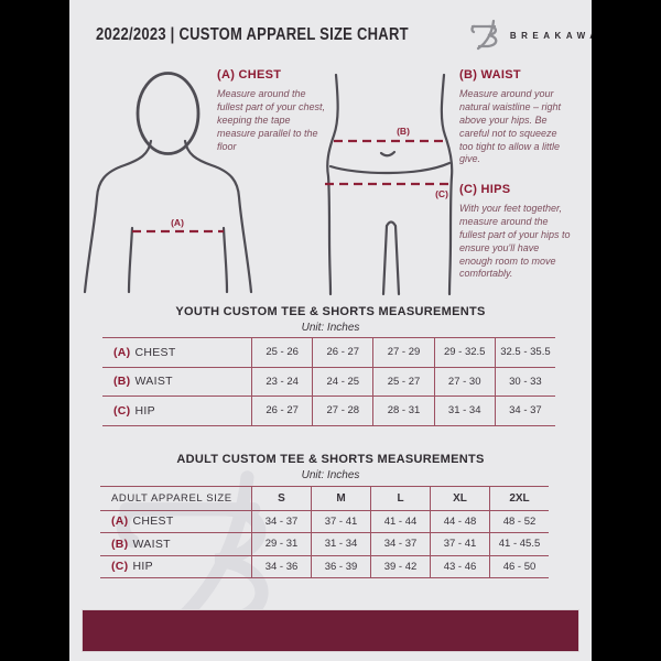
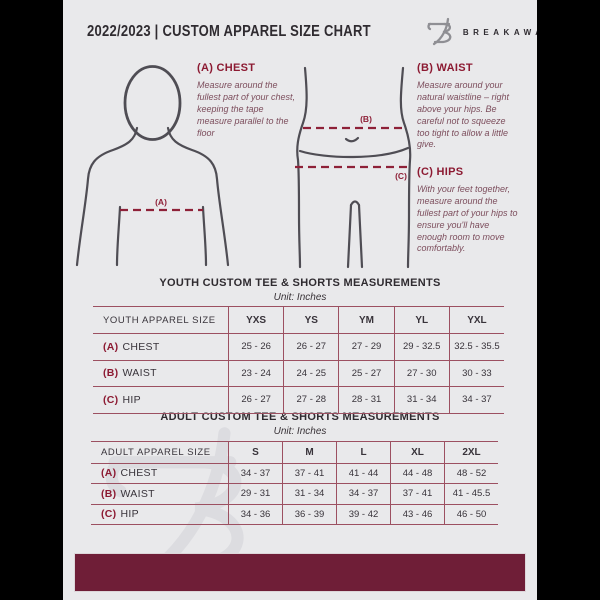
  2022/2023 | CUSTOM APPAREL SIZE CHART
  BREAKAW
  (A)
  (B)
  (C)
  (A) CHEST
  Measure around the fullest part of your chest, keeping the tape measure parallel to the floor
  (B) WAIST
  Measure around your natural waistline – right above your hips. Be careful not to squeeze too tight to allow a little give.
  (C) HIPS
  With your feet together, measure around the fullest part of your hips to ensure you'll have enough room to move comfortably.
  YOUTH CUSTOM TEE & SHORTS MEASUREMENTS
  Unit: Inches
+ YOUTH APPAREL SIZE
+ YXS
+ YS
+ YM
+ YL
+ YXL
  (A)
  CHEST
  25 - 26
  26 - 27
  27 - 29
  29 - 32.5
  32.5 - 35.5
  (B)
  WAIST
  23 - 24
  24 - 25
  25 - 27
  27 - 30
  30 - 33
  (C)
  HIP
  26 - 27
  27 - 28
  28 - 31
  31 - 34
  34 - 37
  ADULT CUSTOM TEE & SHORTS MEASUREMENTS
  Unit: Inches
  ADULT APPAREL SIZE
  S
  M
  L
  XL
  2XL
  (A)
  CHEST
  34 - 37
  37 - 41
  41 - 44
  44 - 48
  48 - 52
  (B)
  WAIST
  29 - 31
  31 - 34
  34 - 37
  37 - 41
  41 - 45.5
  (C)
  HIP
  34 - 36
  36 - 39
  39 - 42
  43 - 46
  46 - 50
